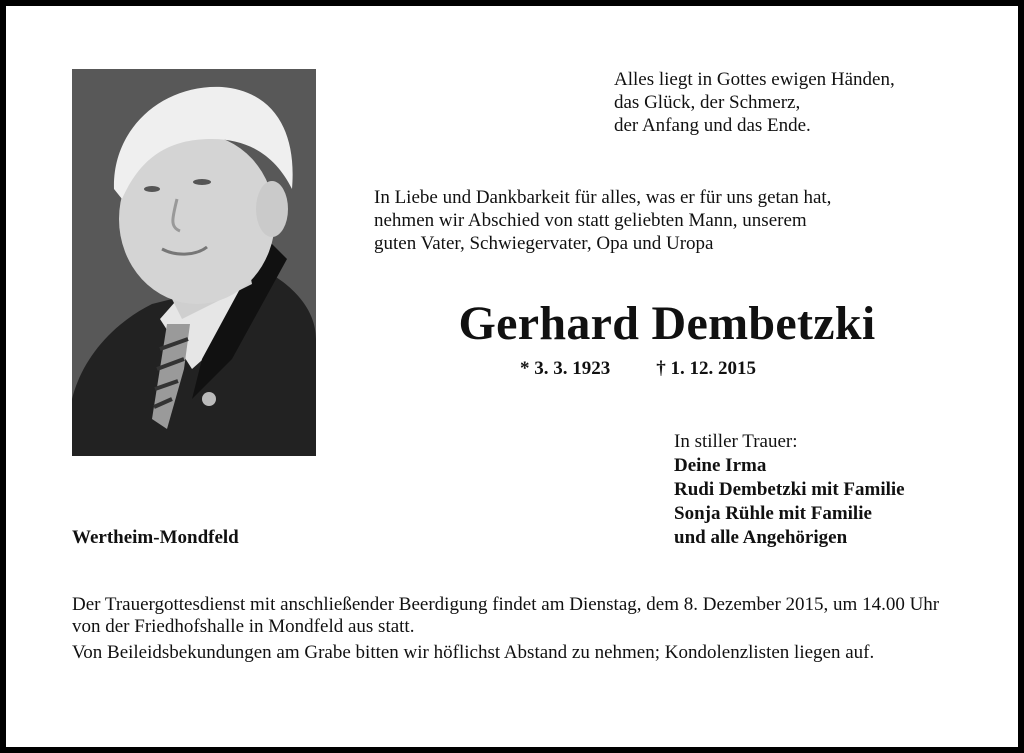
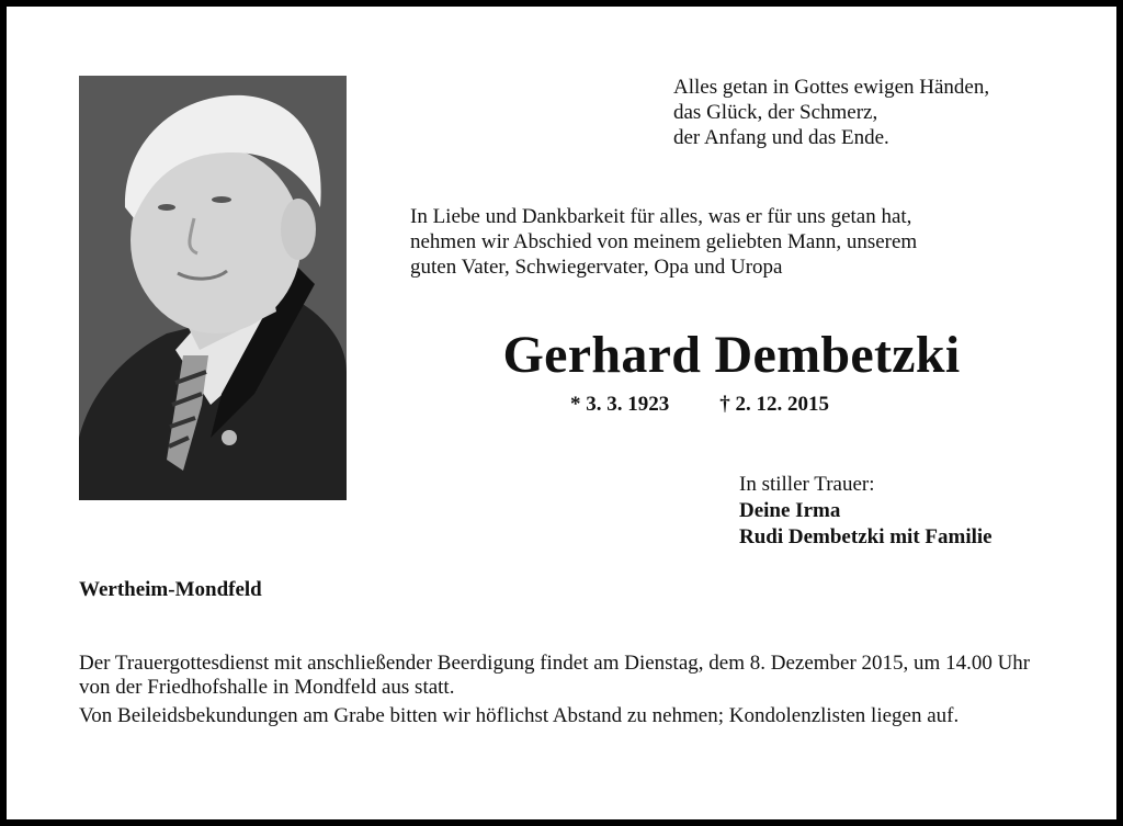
- Alles liegt in Gottes ewigen Händen,
+ Alles getan in Gottes ewigen Händen,
  das Glück, der Schmerz,
  der Anfang und das Ende.
  In Liebe und Dankbarkeit für alles, was er für uns getan hat,
- nehmen wir Abschied von statt geliebten Mann, unserem
+ nehmen wir Abschied von meinem geliebten Mann, unserem
  guten Vater, Schwiegervater, Opa und Uropa
  Gerhard Dembetzki
- * 3. 3. 1923 † 1. 12. 2015
+ * 3. 3. 1923 † 2. 12. 2015
  In stiller Trauer:
  Deine Irma
  Rudi Dembetzki mit Familie
- Sonja Rühle mit Familie
- und alle Angehörigen
  Wertheim-Mondfeld
  Der Trauergottesdienst mit anschließender Beerdigung findet am Dienstag, dem 8. Dezember 2015, um 14.00 Uhr von der Friedhofshalle in Mondfeld aus statt.
  Von Beileidsbekundungen am Grabe bitten wir höflichst Abstand zu nehmen; Kondolenzlisten liegen auf.
